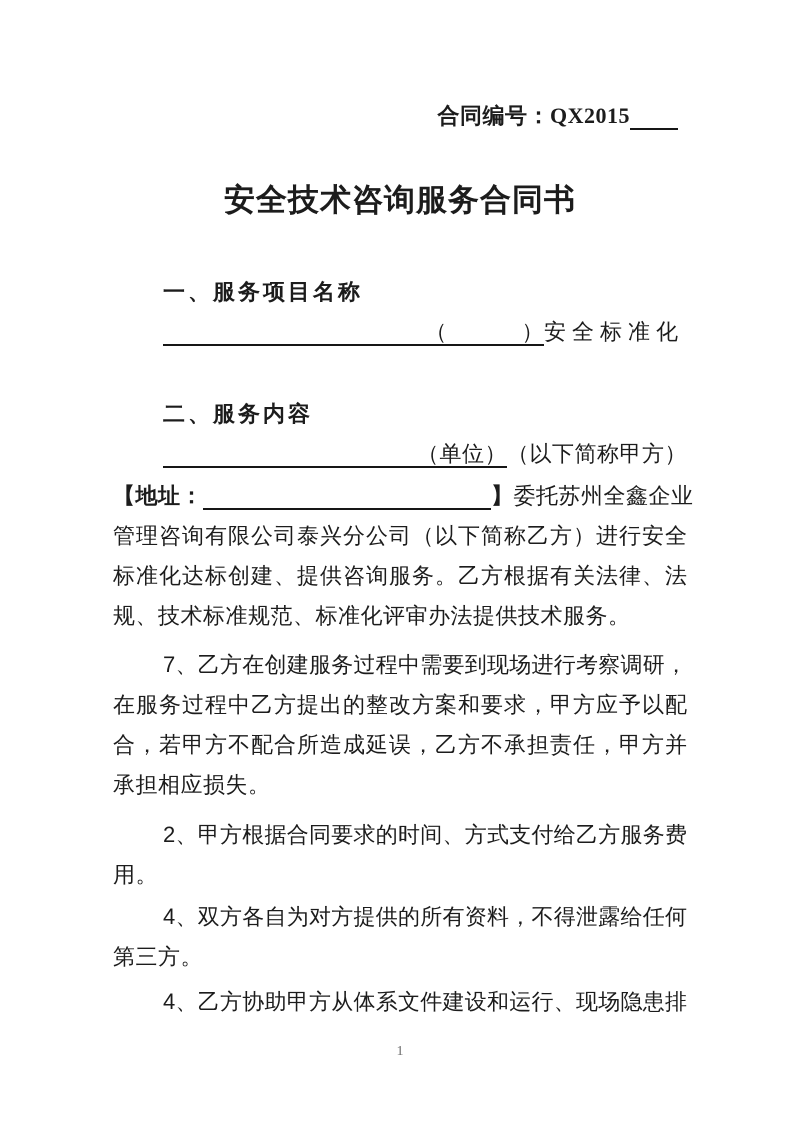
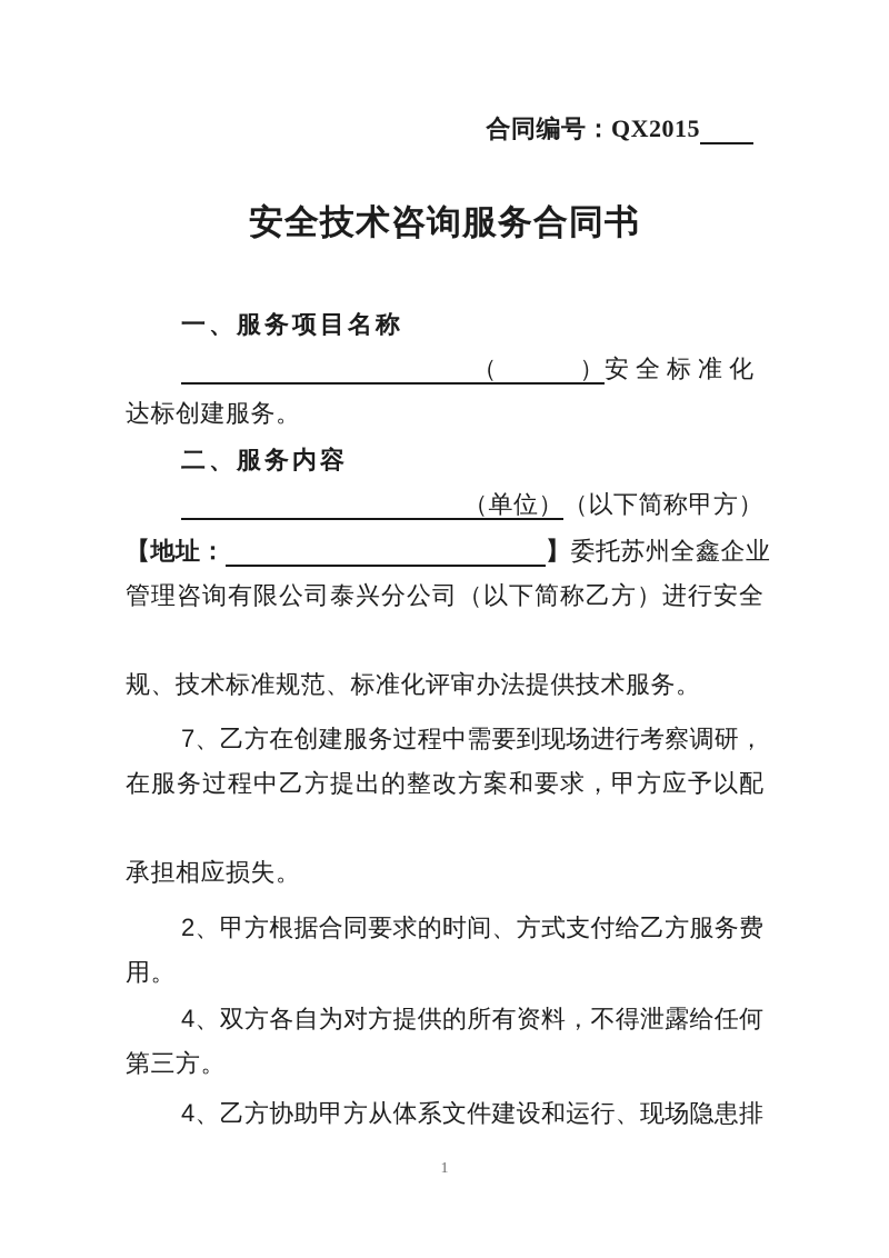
  合同编号：QX2015
  安全技术咨询服务合同书
  一、服务项目名称
  （ ）安全标准化
+ 达标创建服务。
  二、服务内容
  （单位）（以下简称甲方）
  【地址： 】委托苏州全鑫企业
  管理咨询有限公司泰兴分公司（以下简称乙方）进行安全
- 标准化达标创建、提供咨询服务。乙方根据有关法律、法
  规、技术标准规范、标准化评审办法提供技术服务。
  7、乙方在创建服务过程中需要到现场进行考察调研，
  在服务过程中乙方提出的整改方案和要求，甲方应予以配
- 合，若甲方不配合所造成延误，乙方不承担责任，甲方并
  承担相应损失。
  2、甲方根据合同要求的时间、方式支付给乙方服务费
  用。
  4、双方各自为对方提供的所有资料，不得泄露给任何
  第三方。
  4、乙方协助甲方从体系文件建设和运行、现场隐患排
  1
